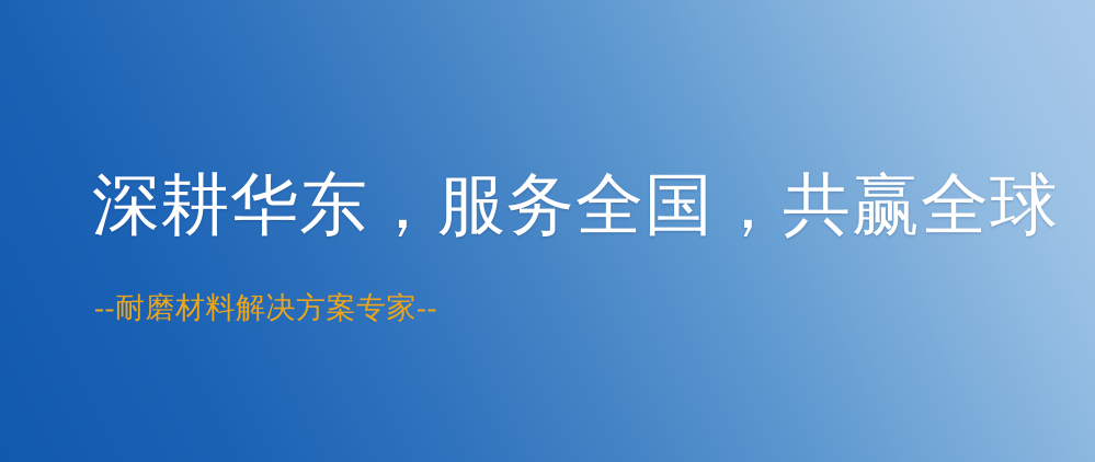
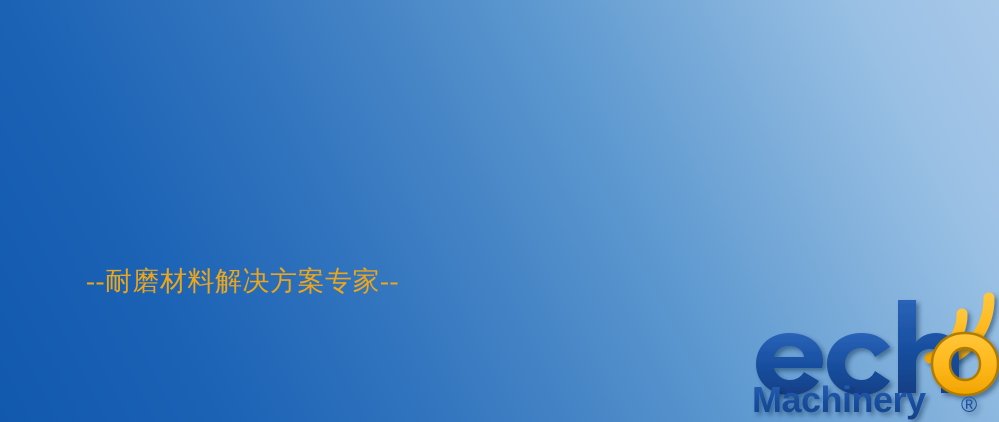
- 深耕华东，服务全国，共赢全球
  --耐磨材料解决方案专家--
+ Machinery
+ ®
